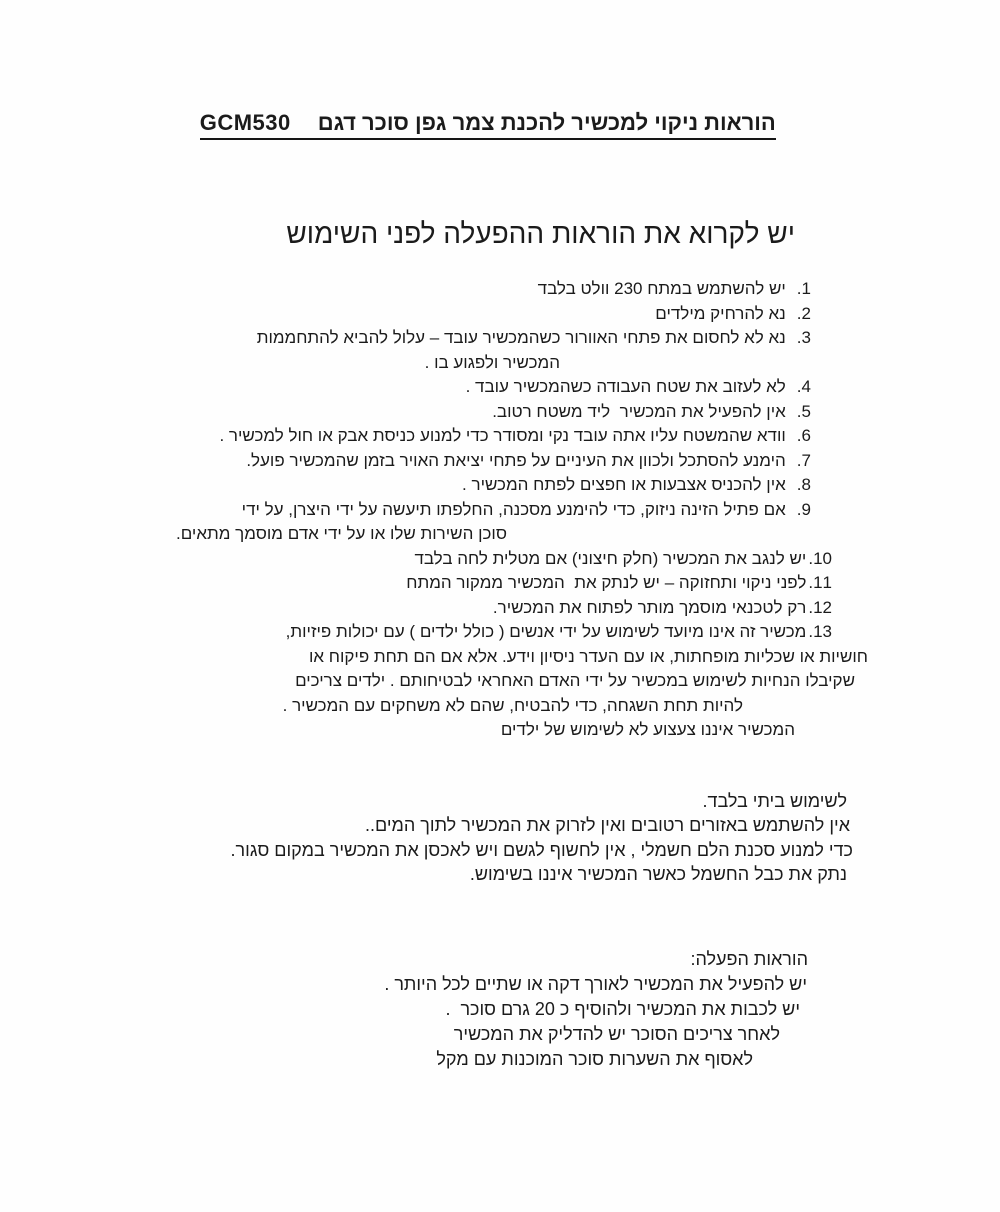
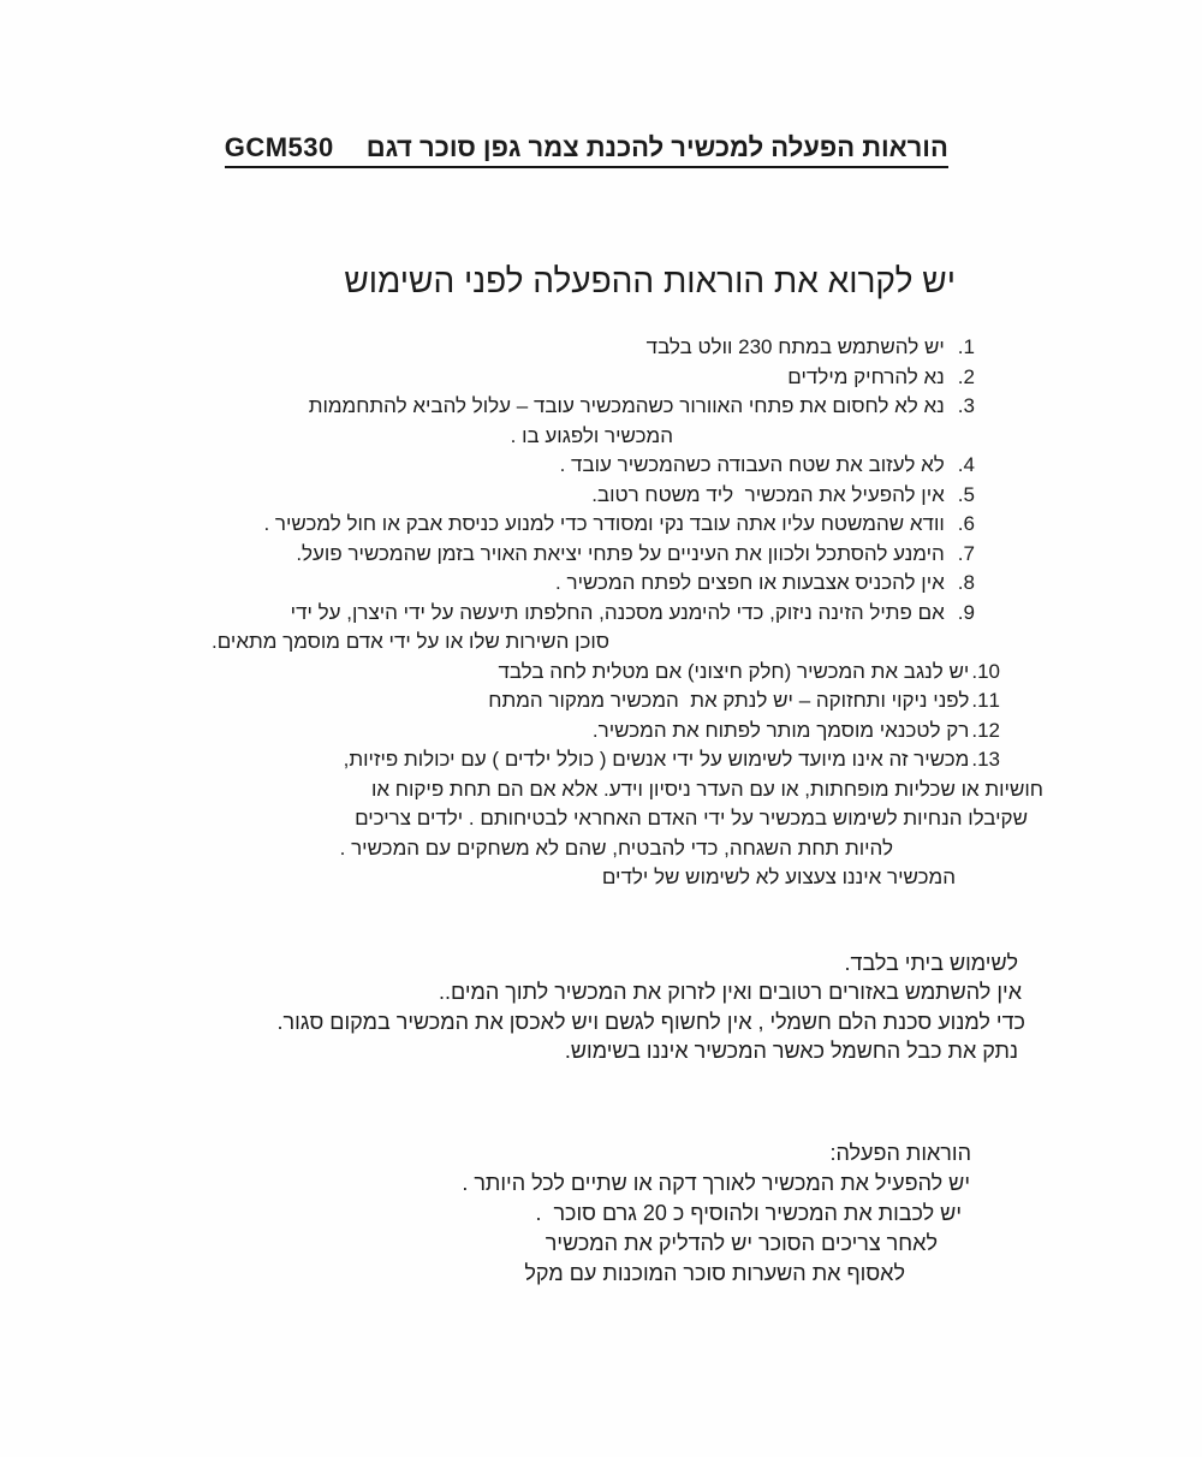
- הוראות ניקוי למכשיר להכנת צמר גפן סוכר דגםGCM530
+ הוראות הפעלה למכשיר להכנת צמר גפן סוכר דגםGCM530
  יש לקרוא את הוראות ההפעלה לפני השימוש
  1.יש להשתמש במתח 230 וולט בלבד
  2.נא להרחיק מילדים
  3.נא לא לחסום את פתחי האוורור כשהמכשיר עובד – עלול להביא להתחממות
  המכשיר ולפגוע בו .
  4.לא לעזוב את שטח העבודה כשהמכשיר עובד .
  5.אין להפעיל את המכשיר ליד משטח רטוב.
  6.וודא שהמשטח עליו אתה עובד נקי ומסודר כדי למנוע כניסת אבק או חול למכשיר .
  7.הימנע להסתכל ולכוון את העיניים על פתחי יציאת האויר בזמן שהמכשיר פועל.
  8.אין להכניס אצבעות או חפצים לפתח המכשיר .
  9.אם פתיל הזינה ניזוק, כדי להימנע מסכנה, החלפתו תיעשה על ידי היצרן, על ידי
  סוכן השירות שלו או על ידי אדם מוסמך מתאים.
  10.יש לנגב את המכשיר (חלק חיצוני) אם מטלית לחה בלבד
  11.לפני ניקוי ותחזוקה – יש לנתק את המכשיר ממקור המתח
  12.רק לטכנאי מוסמך מותר לפתוח את המכשיר.
  13.מכשיר זה אינו מיועד לשימוש על ידי אנשים ( כולל ילדים ) עם יכולות פיזיות,
  חושיות או שכליות מופחתות, או עם העדר ניסיון וידע. אלא אם הם תחת פיקוח או
  שקיבלו הנחיות לשימוש במכשיר על ידי האדם האחראי לבטיחותם . ילדים צריכים
  להיות תחת השגחה, כדי להבטיח, שהם לא משחקים עם המכשיר .
  המכשיר איננו צעצוע לא לשימוש של ילדים
  לשימוש ביתי בלבד.
  אין להשתמש באזורים רטובים ואין לזרוק את המכשיר לתוך המים..
  כדי למנוע סכנת הלם חשמלי , אין לחשוף לגשם ויש לאכסן את המכשיר במקום סגור.
  נתק את כבל החשמל כאשר המכשיר איננו בשימוש.
  הוראות הפעלה:
  יש להפעיל את המכשיר לאורך דקה או שתיים לכל היותר .
  יש לכבות את המכשיר ולהוסיף כ 20 גרם סוכר .
  לאחר צריכים הסוכר יש להדליק את המכשיר
  לאסוף את השערות סוכר המוכנות עם מקל
